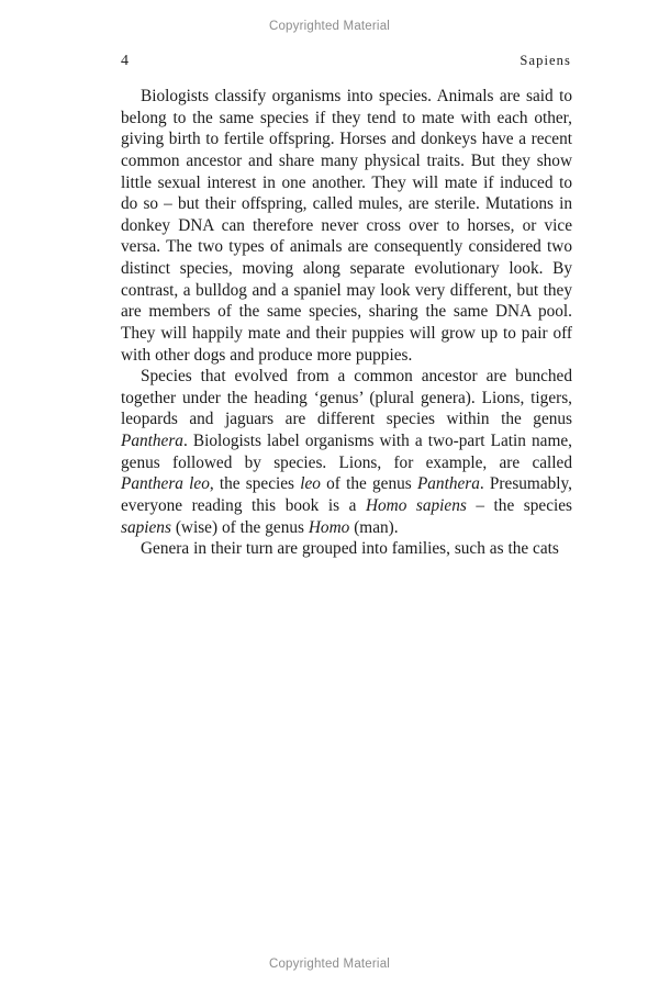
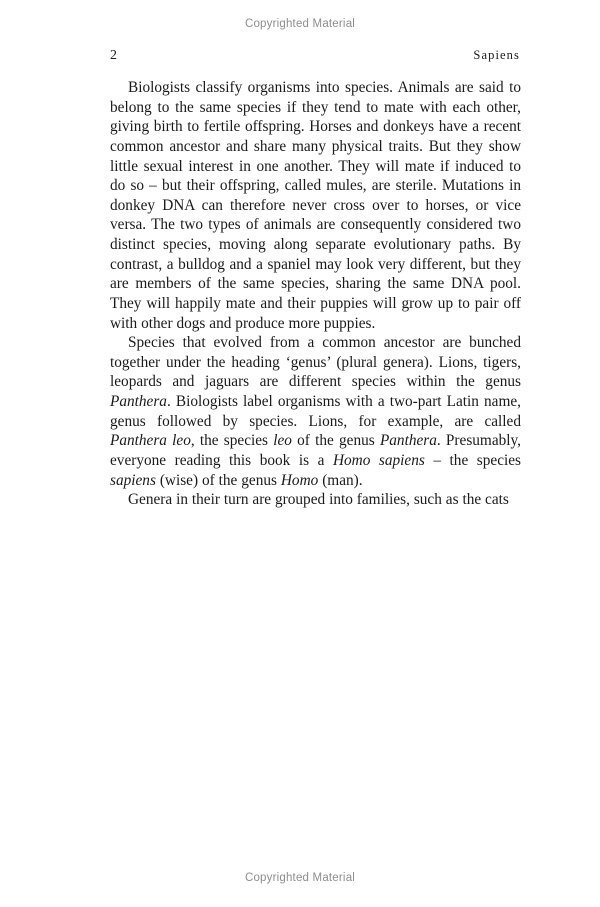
  Copyrighted Material
- 4
+ 2
  Sapiens
- Biologists classify organisms into species. Animals are said to belong to the same species if they tend to mate with each other, giving birth to fertile offspring. Horses and donkeys have a recent common ancestor and share many physical traits. But they show little sexual interest in one another. They will mate if induced to do so – but their offspring, called mules, are sterile. Mutations in donkey DNA can therefore never cross over to horses, or vice versa. The two types of animals are consequently considered two distinct species, moving along separate evolutionary look. By contrast, a bulldog and a spaniel may look very different, but they are members of the same species, sharing the same DNA pool. They will happily mate and their puppies will grow up to pair off with other dogs and produce more puppies.
+ Biologists classify organisms into species. Animals are said to belong to the same species if they tend to mate with each other, giving birth to fertile offspring. Horses and donkeys have a recent common ancestor and share many physical traits. But they show little sexual interest in one another. They will mate if induced to do so – but their offspring, called mules, are sterile. Mutations in donkey DNA can therefore never cross over to horses, or vice versa. The two types of animals are consequently considered two distinct species, moving along separate evolutionary paths. By contrast, a bulldog and a spaniel may look very different, but they are members of the same species, sharing the same DNA pool. They will happily mate and their puppies will grow up to pair off with other dogs and produce more puppies.
  Species that evolved from a common ancestor are bunched together under the heading ‘genus’ (plural genera). Lions, tigers, leopards and jaguars are different species within the genus Panthera. Biologists label organisms with a two-part Latin name, genus followed by species. Lions, for example, are called Panthera leo, the species leo of the genus Panthera. Presumably, everyone reading this book is a Homo sapiens – the species sapiens (wise) of the genus Homo (man).
  Genera in their turn are grouped into families, such as the cats
  Copyrighted Material
